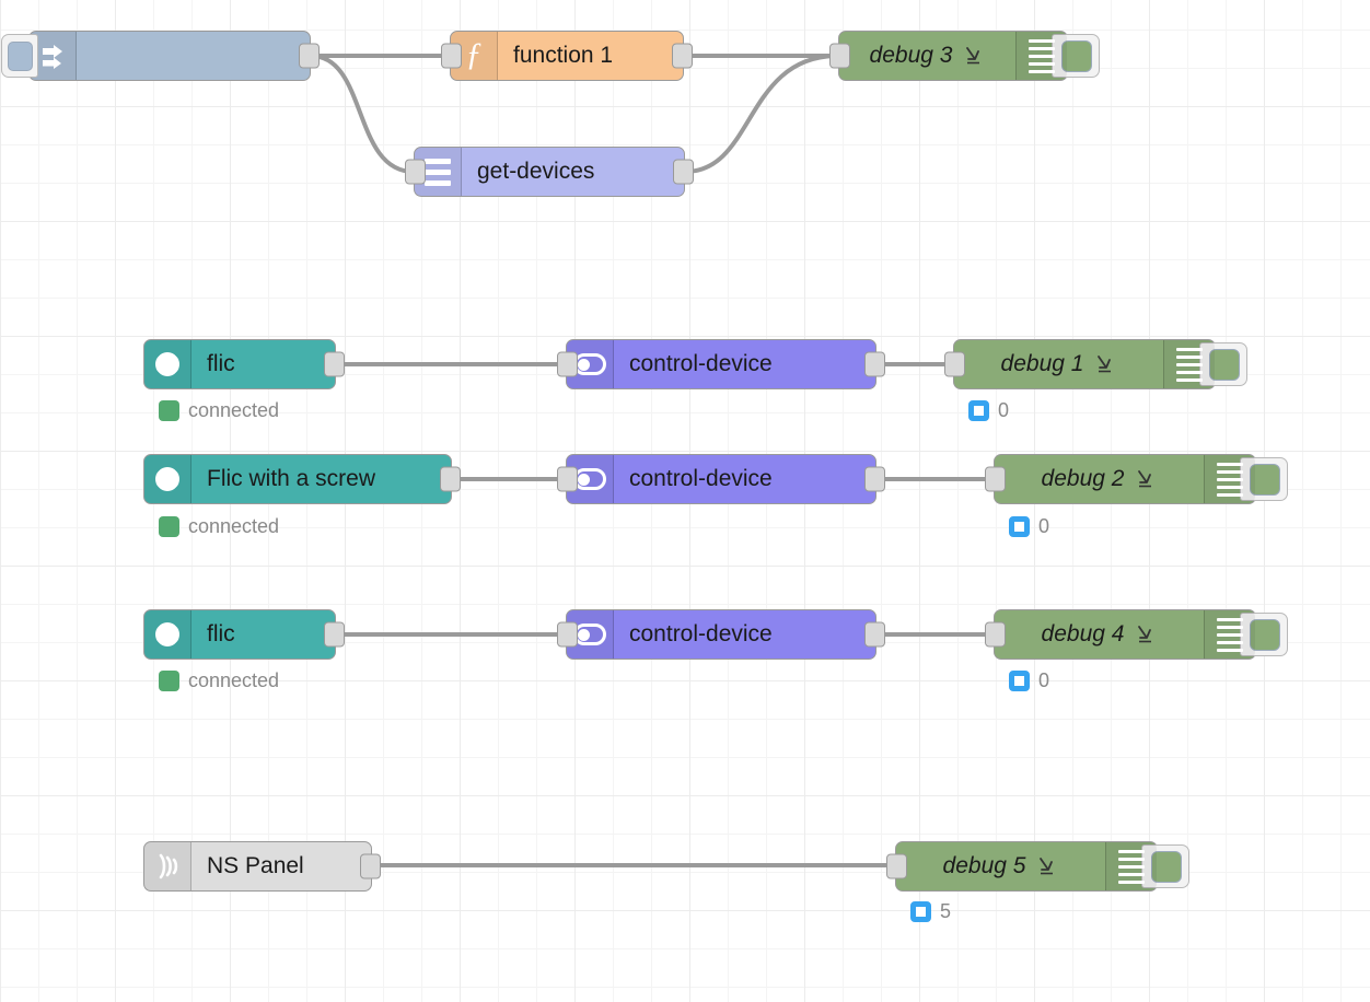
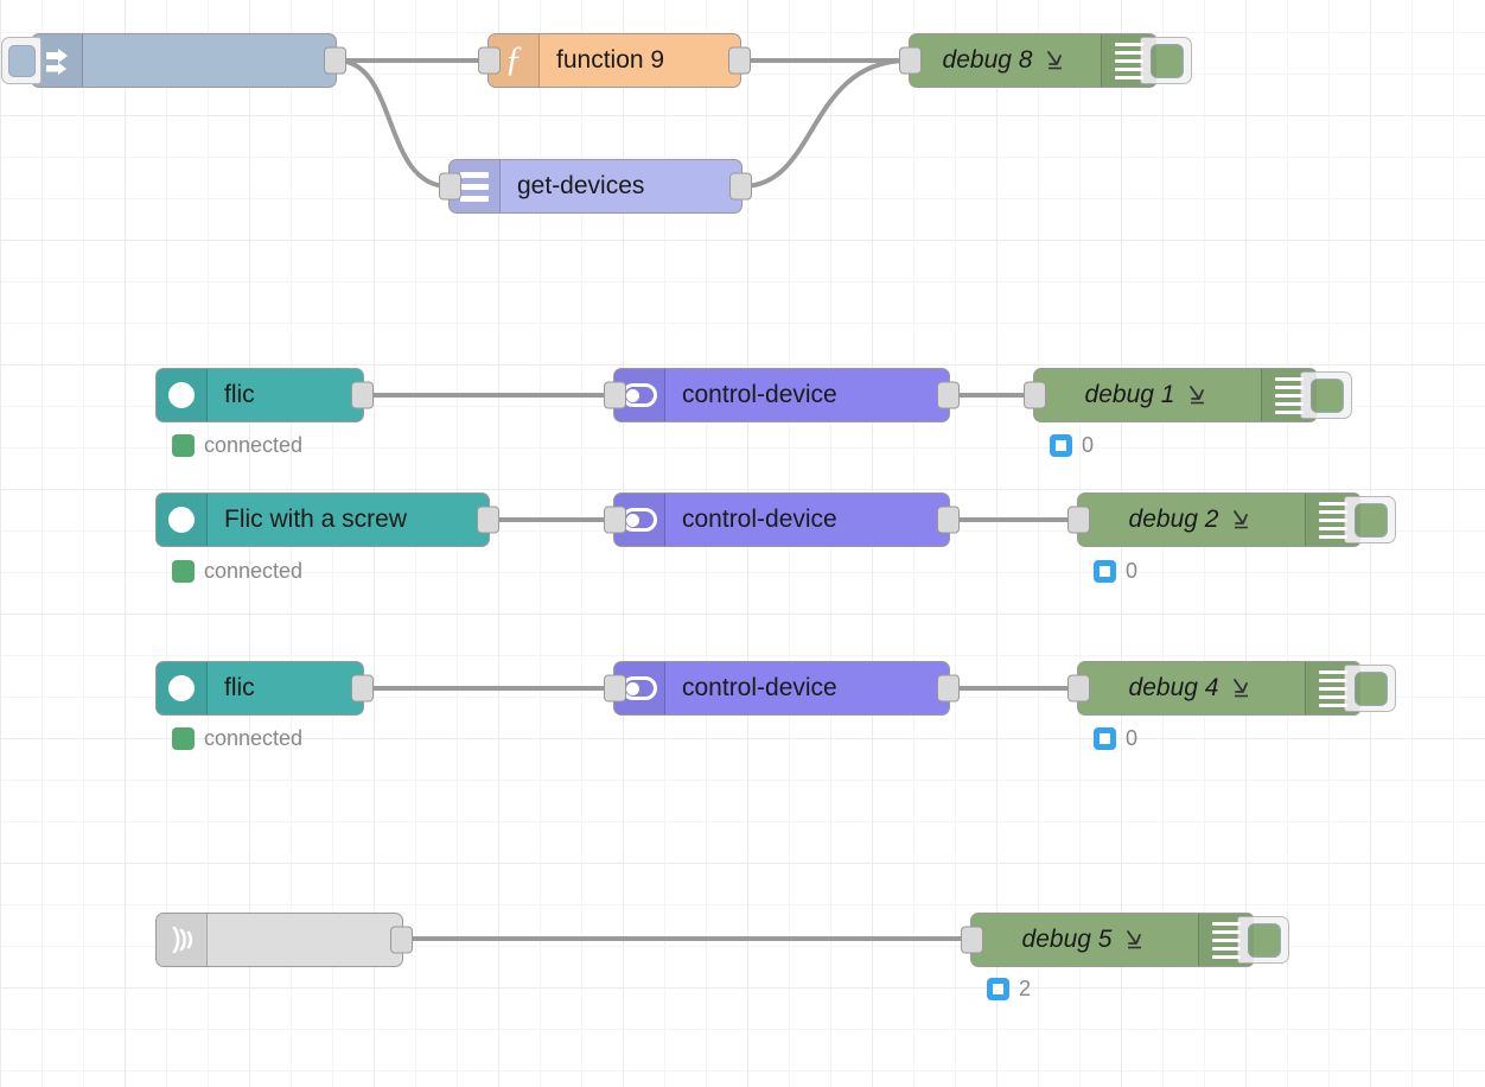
  ƒ
- function 1
+ function 9
  get-devices
- debug 3
+ debug 8
  flic
  control-device
  debug 1
  Flic with a screw
  control-device
  debug 2
  flic
  control-device
  debug 4
- NS Panel
  debug 5
  connected
  0
  connected
  0
  connected
  0
- 5
+ 2
